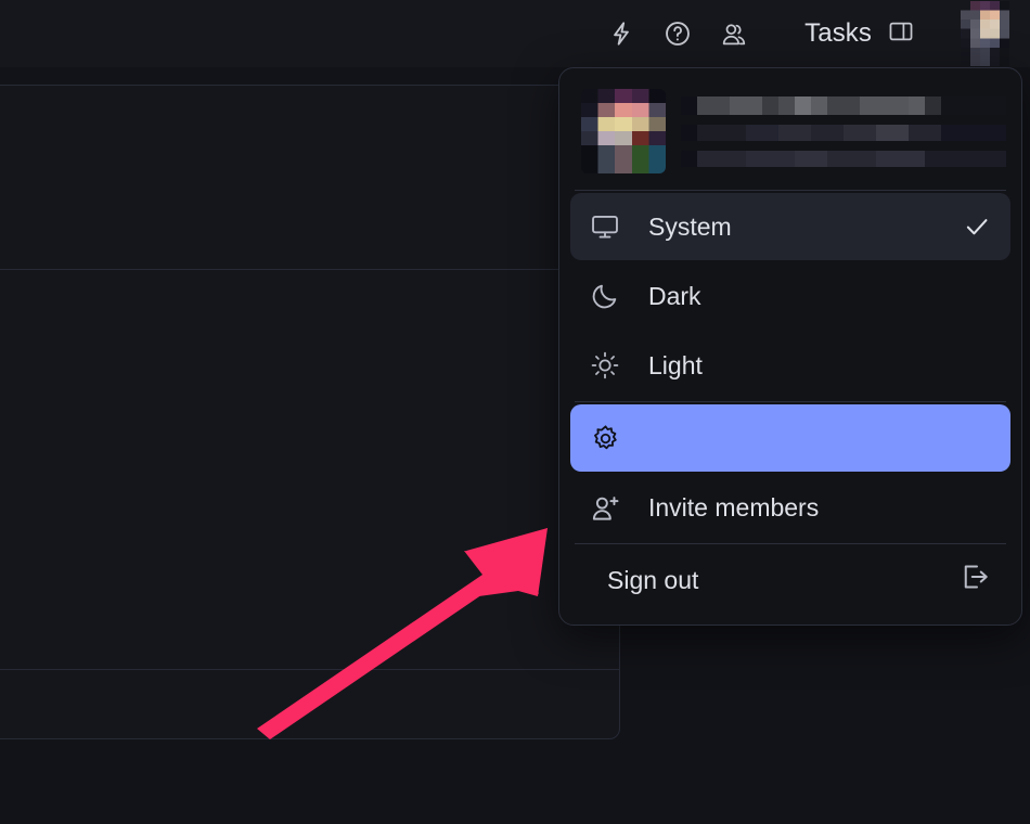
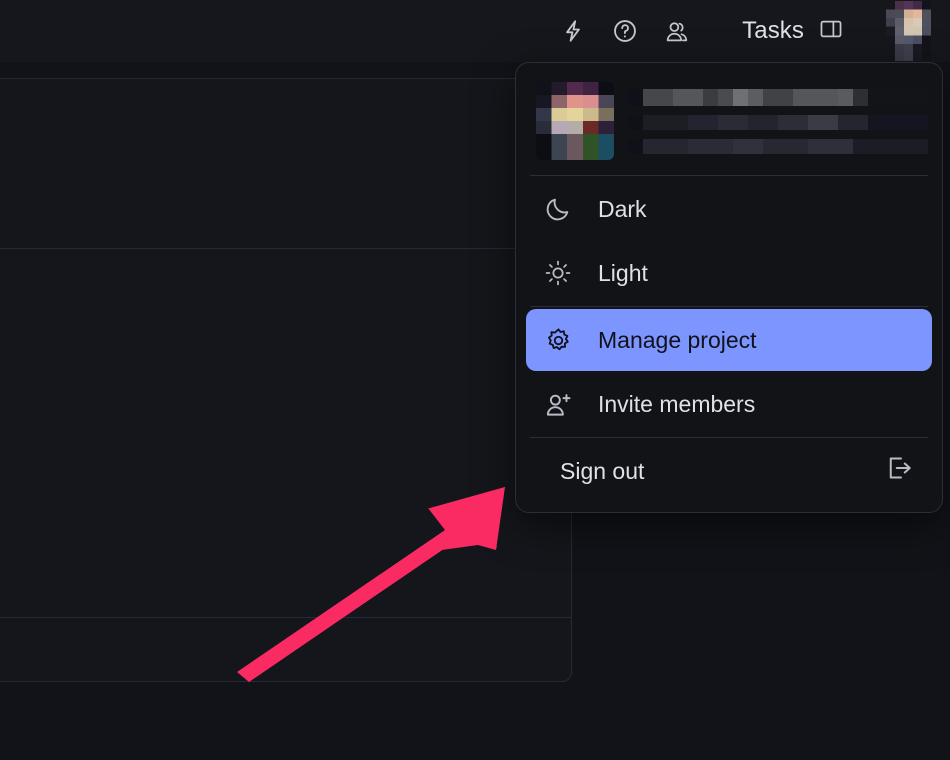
  Tasks
- System
  Dark
  Light
+ Manage project
  Invite members
  Sign out
